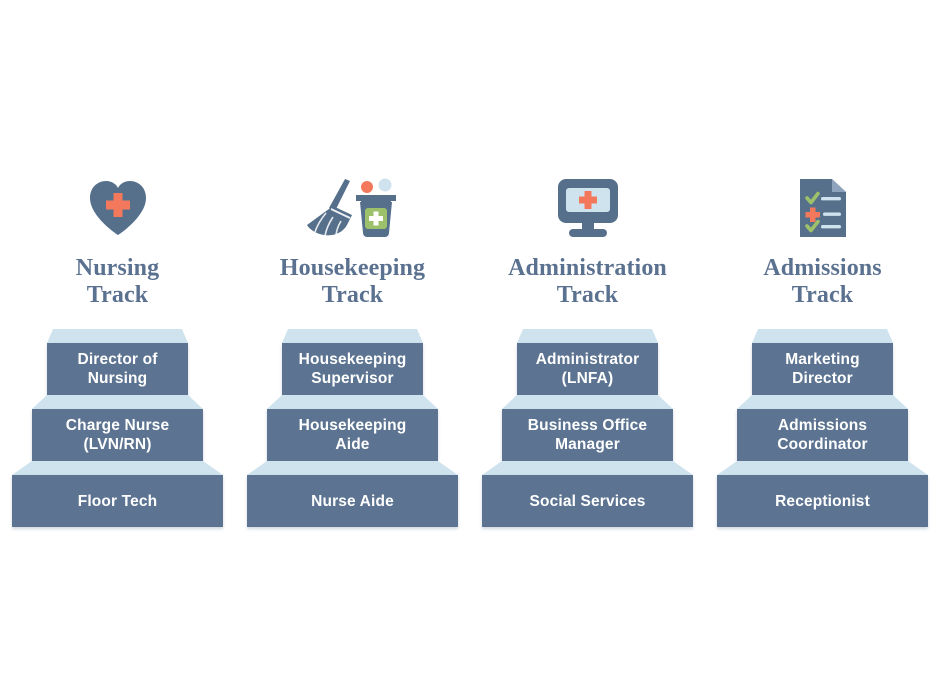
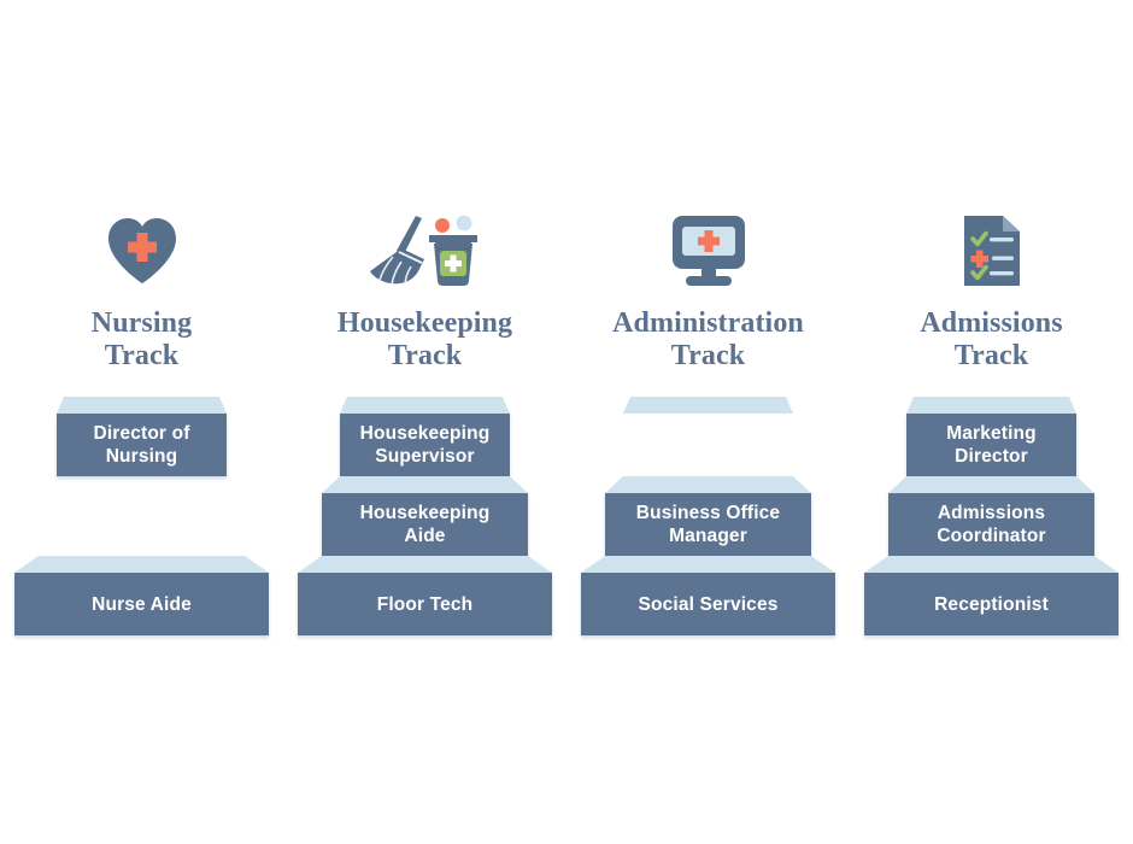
  Nursing
  Track
  Director of
  Nursing
- Charge Nurse
- (LVN/RN)
- Floor Tech
+ Nurse Aide
  Housekeeping
  Track
  Housekeeping
  Supervisor
  Housekeeping
  Aide
- Nurse Aide
+ Floor Tech
  Administration
  Track
- Administrator
- (LNFA)
  Business Office
  Manager
  Social Services
  Admissions
  Track
  Marketing
  Director
  Admissions
  Coordinator
  Receptionist
